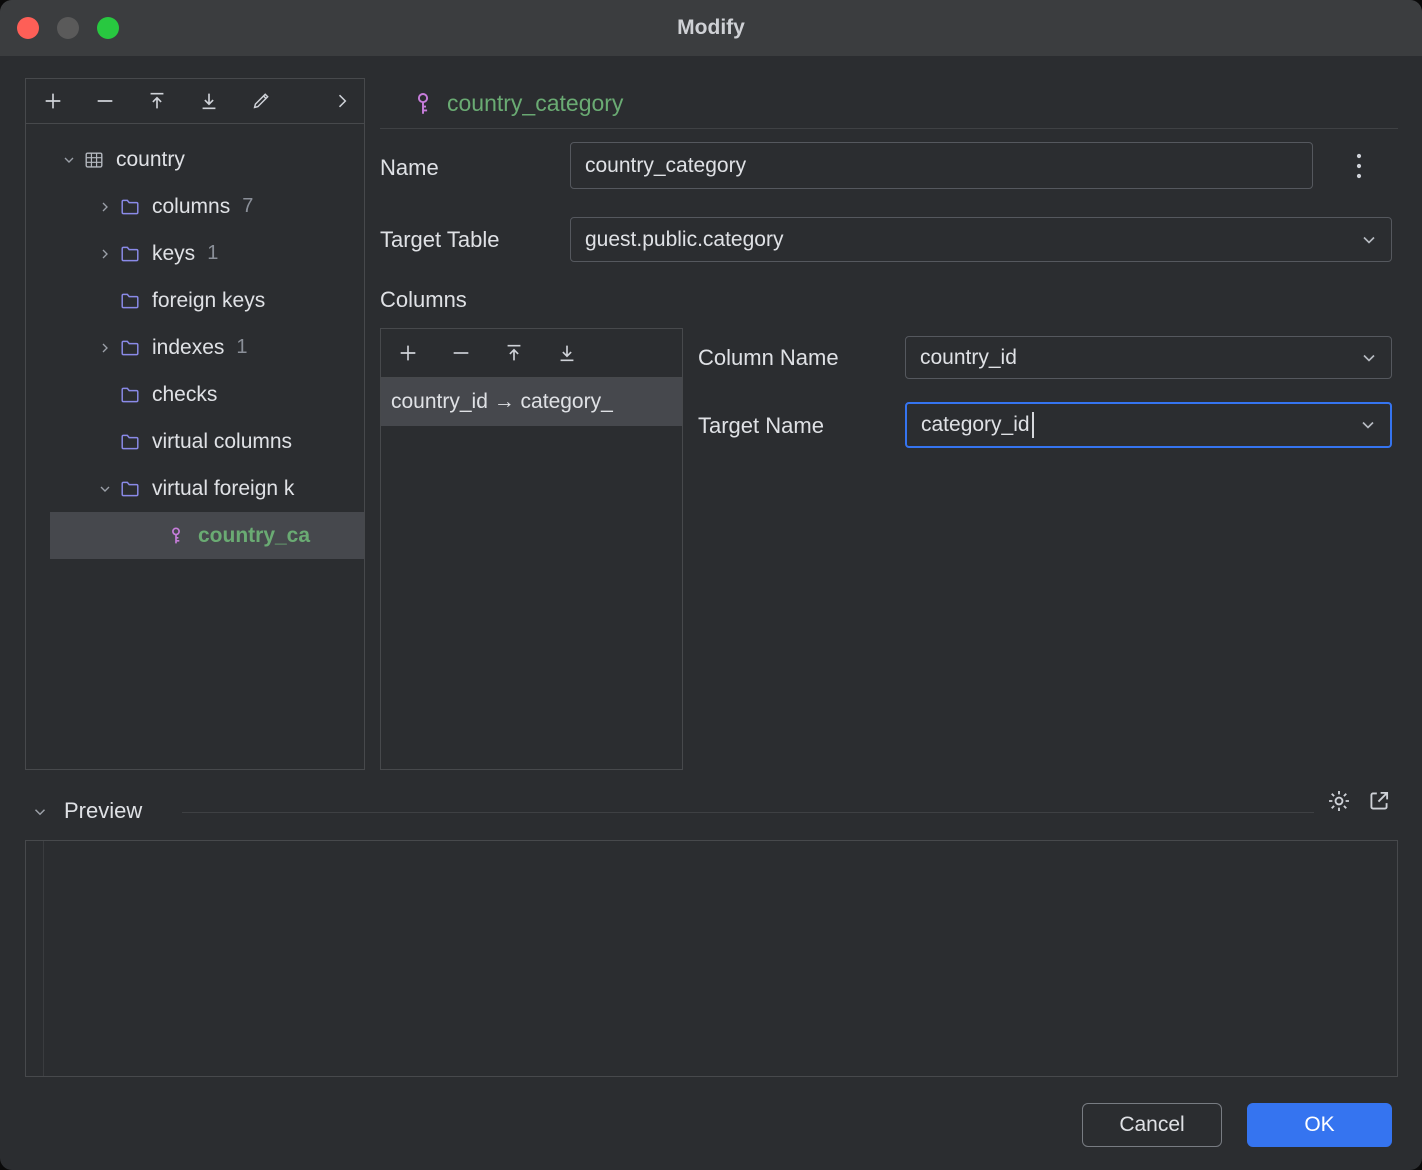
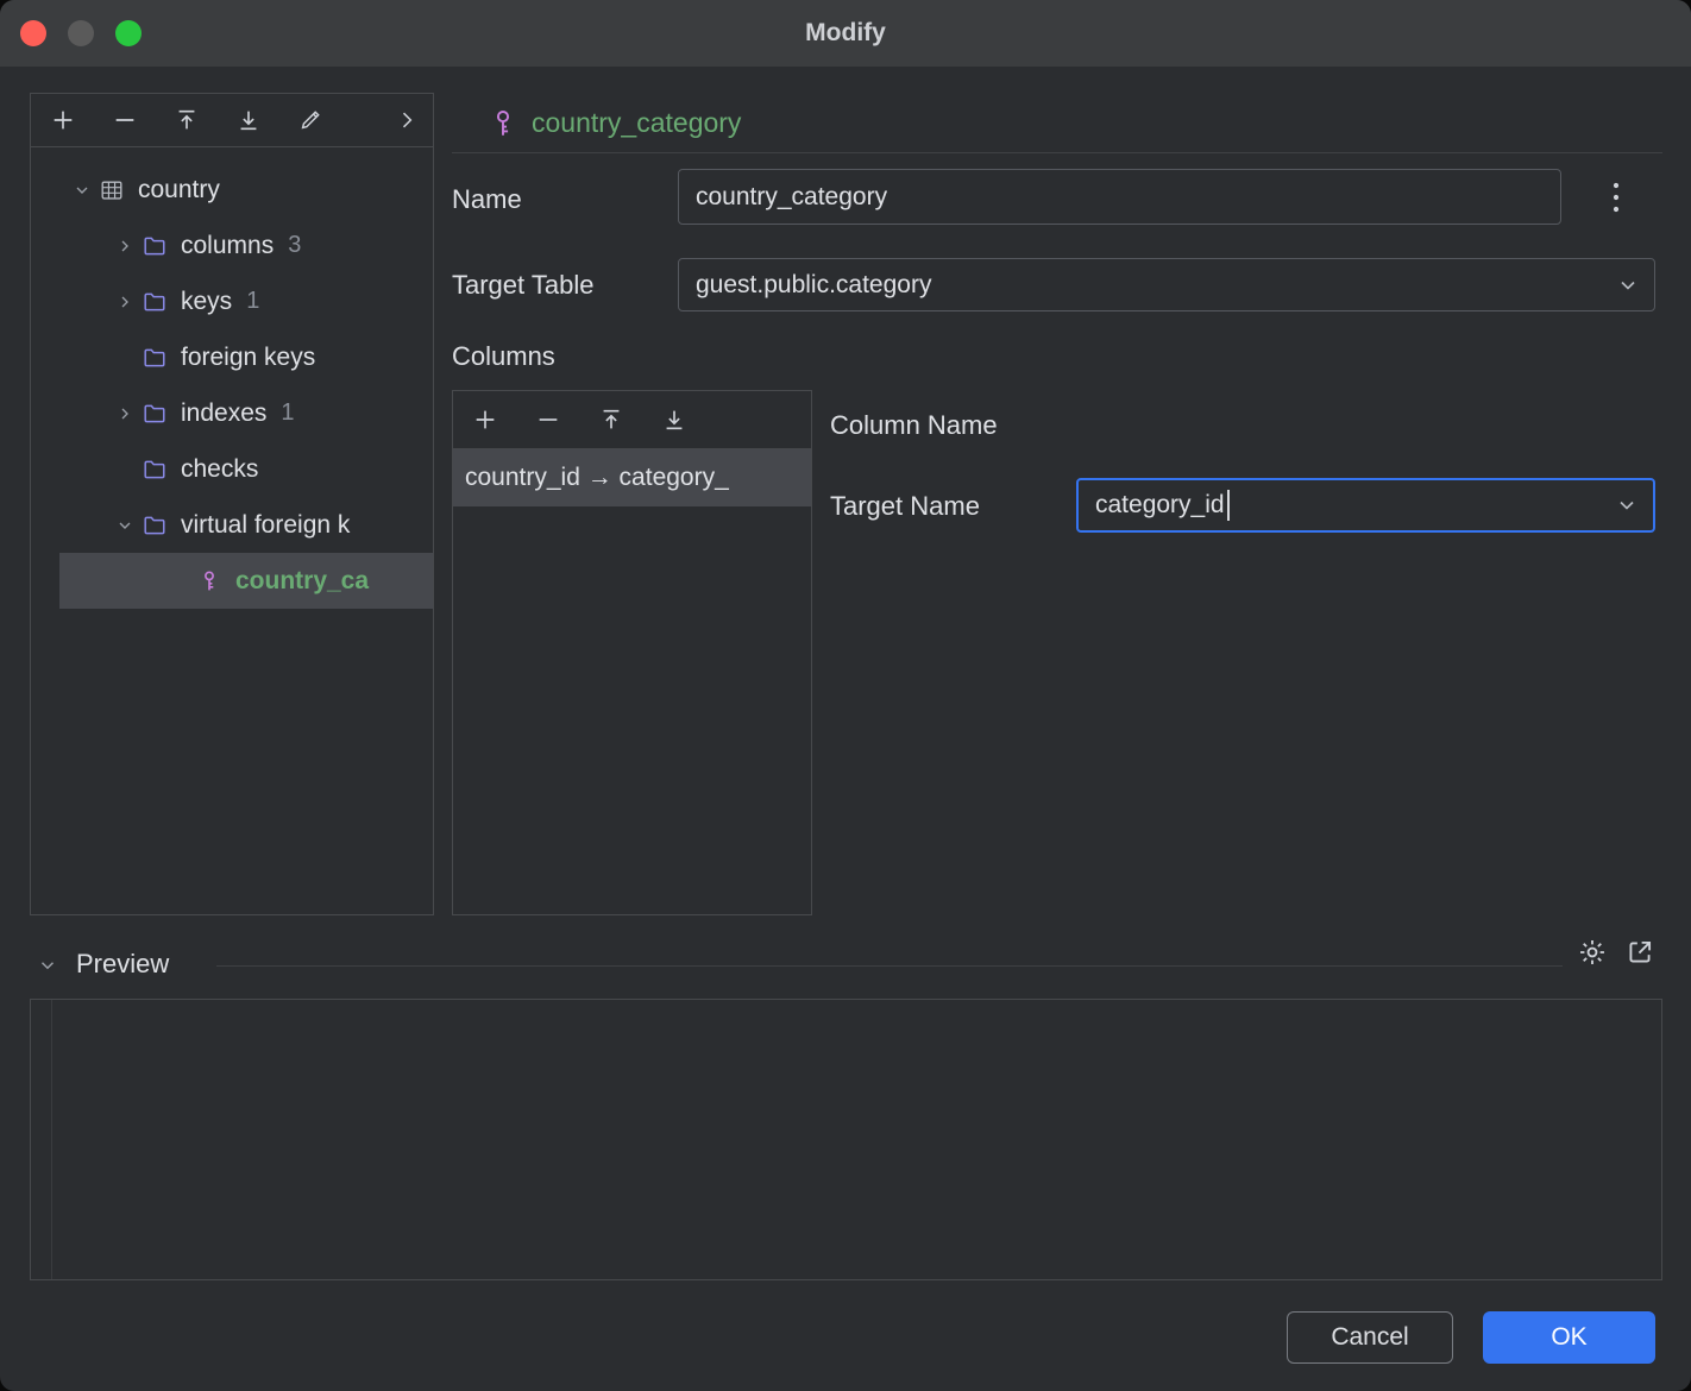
  Modify
  country
  columns
- 7
+ 3
  keys
  1
  foreign keys
  indexes
  1
  checks
- virtual columns
  virtual foreign k
  country_ca
  country_category
  Name
  country_category
  Target Table
  guest.public.category
  Columns
  country_id → category_
  Column Name
- country_id
  Target Name
  category_id
  Preview
  Cancel
  OK
